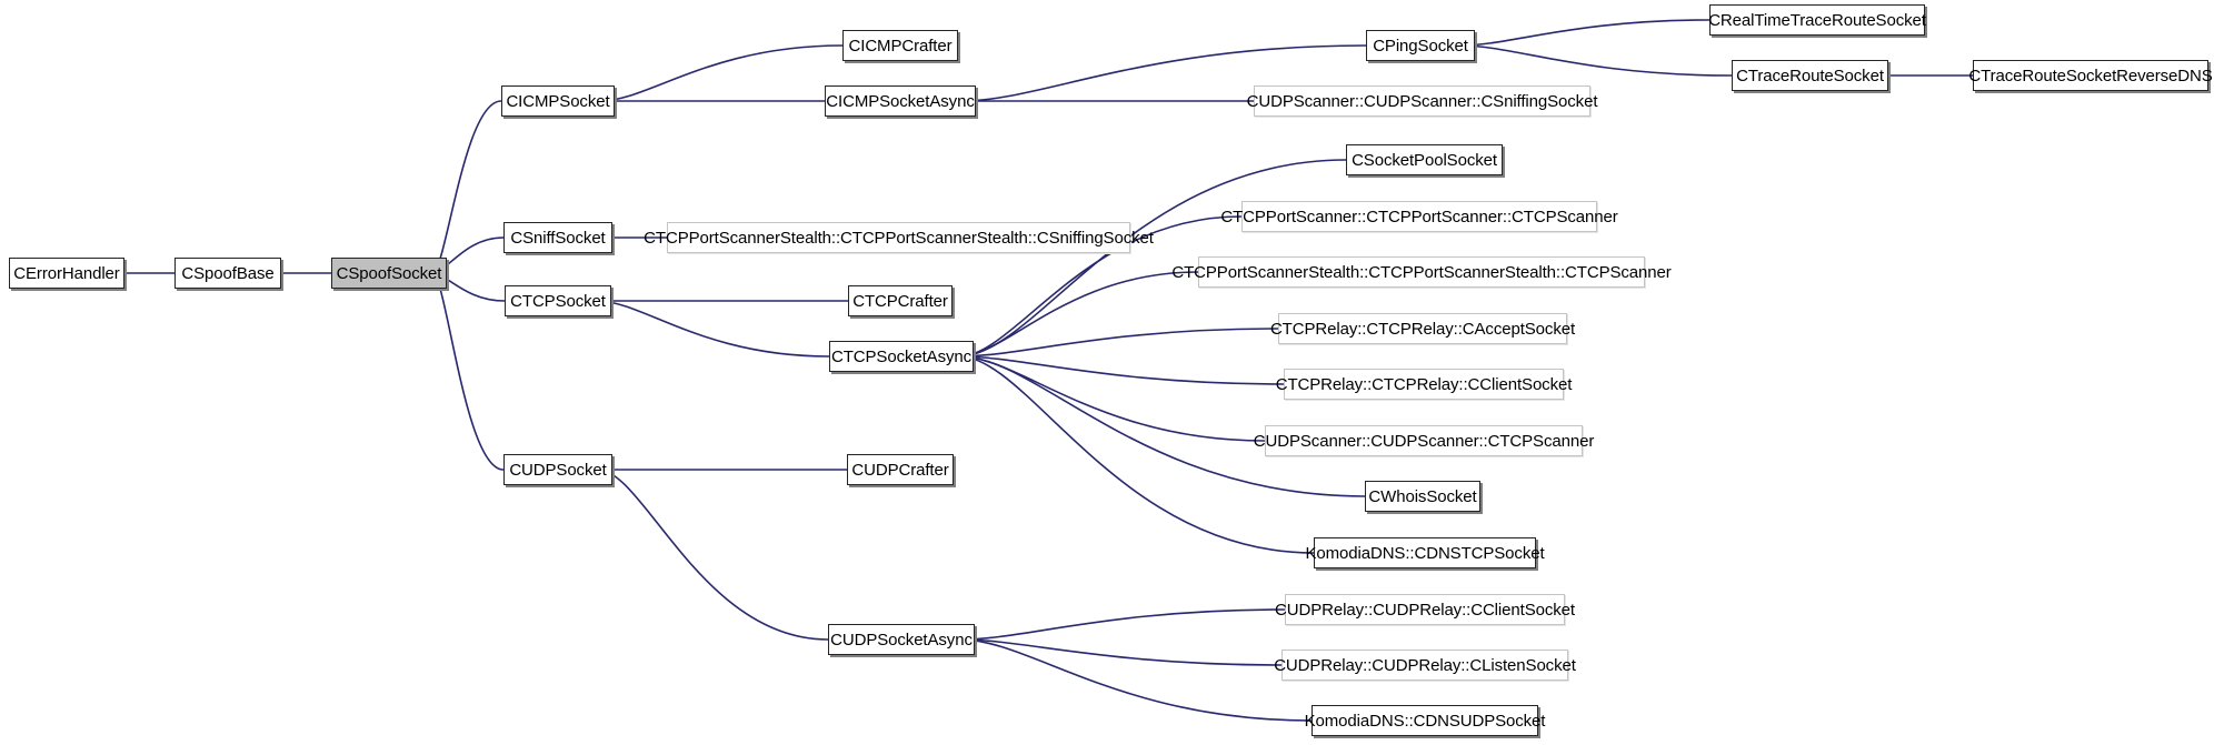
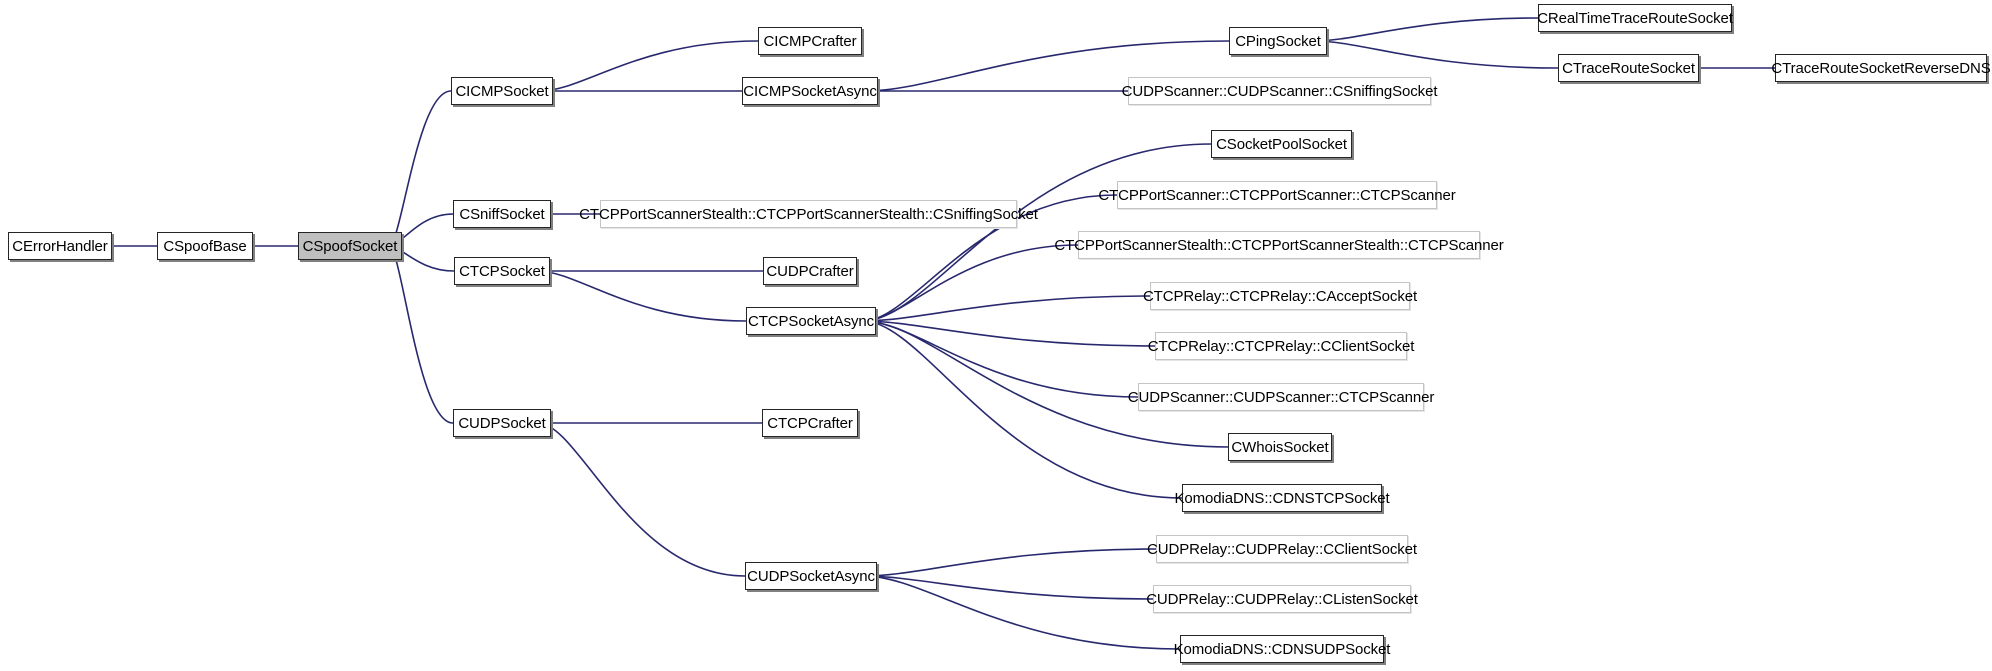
  CErrorHandler
  CSpoofBase
  CSpoofSocket
  CICMPSocket
  CSniffSocket
  CTCPSocket
  CUDPSocket
  CICMPCrafter
  CICMPSocketAsync
- CTCPCrafter
+ CUDPCrafter
  CTCPSocketAsync
- CUDPCrafter
+ CTCPCrafter
  CUDPSocketAsync
  CPingSocket
  CUDPScanner::CUDPScanner::CSniffingSocket
  CTCPPortScannerStealth::CTCPPortScannerStealth::CSniffingSocket
  CSocketPoolSocket
  CTCPPortScanner::CTCPPortScanner::CTCPScanner
  CTCPPortScannerStealth::CTCPPortScannerStealth::CTCPScanner
  CTCPRelay::CTCPRelay::CAcceptSocket
  CTCPRelay::CTCPRelay::CClientSocket
  CUDPScanner::CUDPScanner::CTCPScanner
  CWhoisSocket
  KomodiaDNS::CDNSTCPSocket
  CUDPRelay::CUDPRelay::CClientSocket
  CUDPRelay::CUDPRelay::CListenSocket
  KomodiaDNS::CDNSUDPSocket
  CRealTimeTraceRouteSocket
  CTraceRouteSocket
  CTraceRouteSocketReverseDNS
